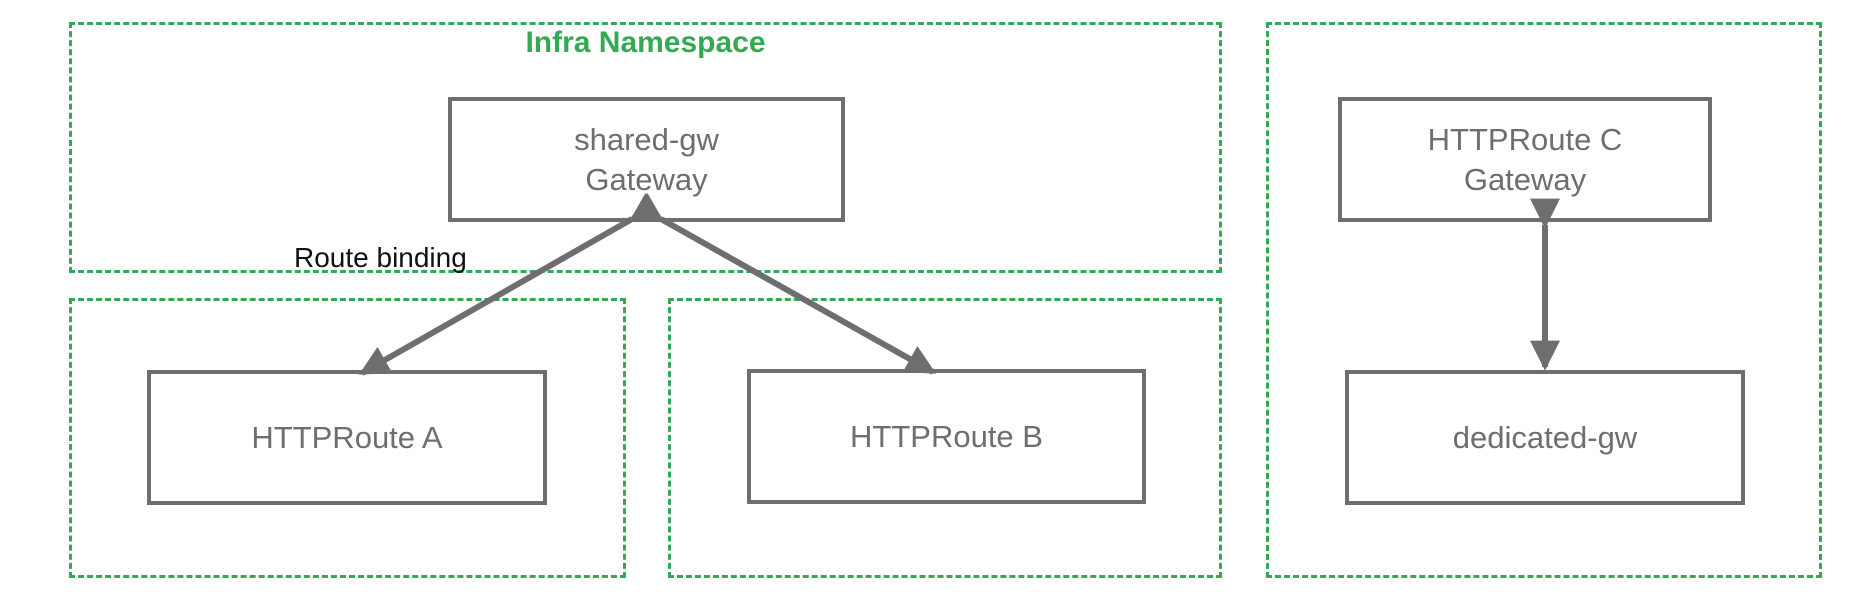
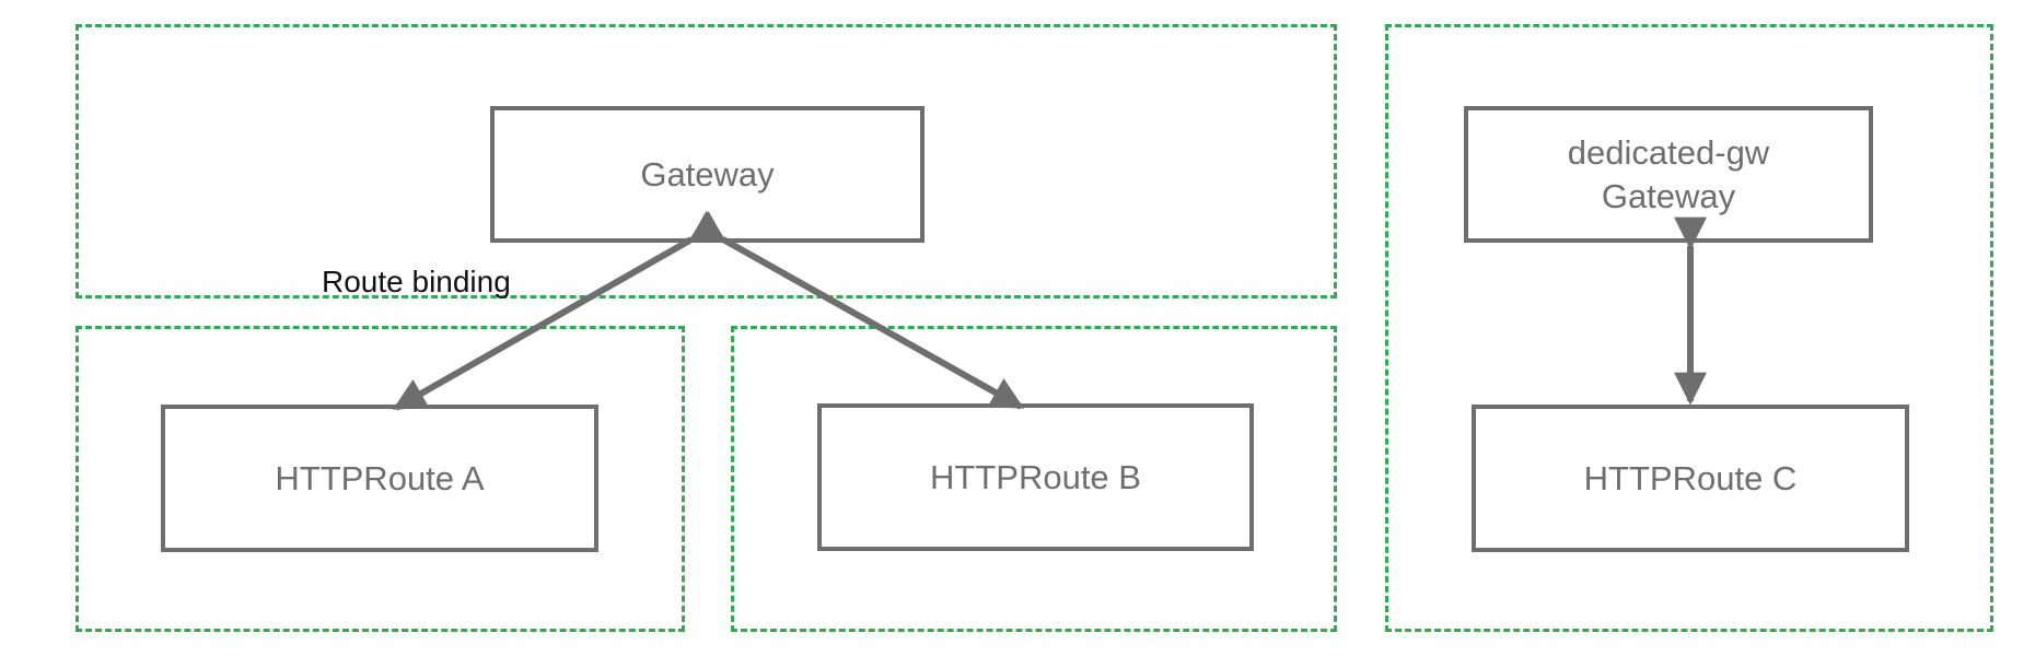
- Infra Namespace
- shared-gw
  Gateway
- HTTPRoute C
+ dedicated-gw
  Gateway
  HTTPRoute A
  HTTPRoute B
- dedicated-gw
+ HTTPRoute C
  Route binding
